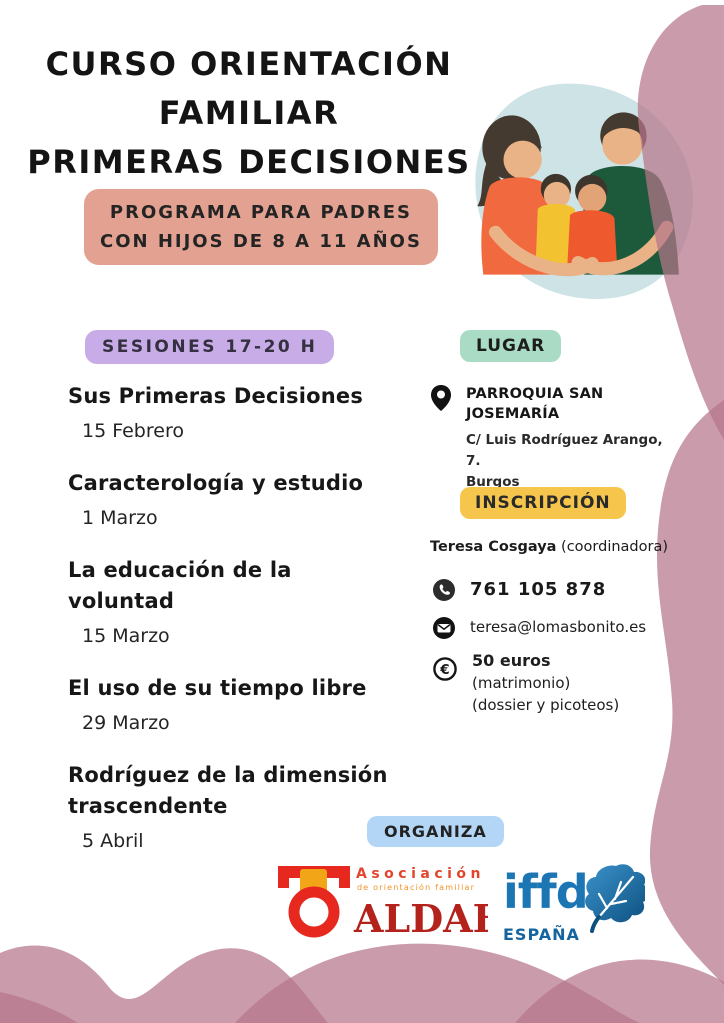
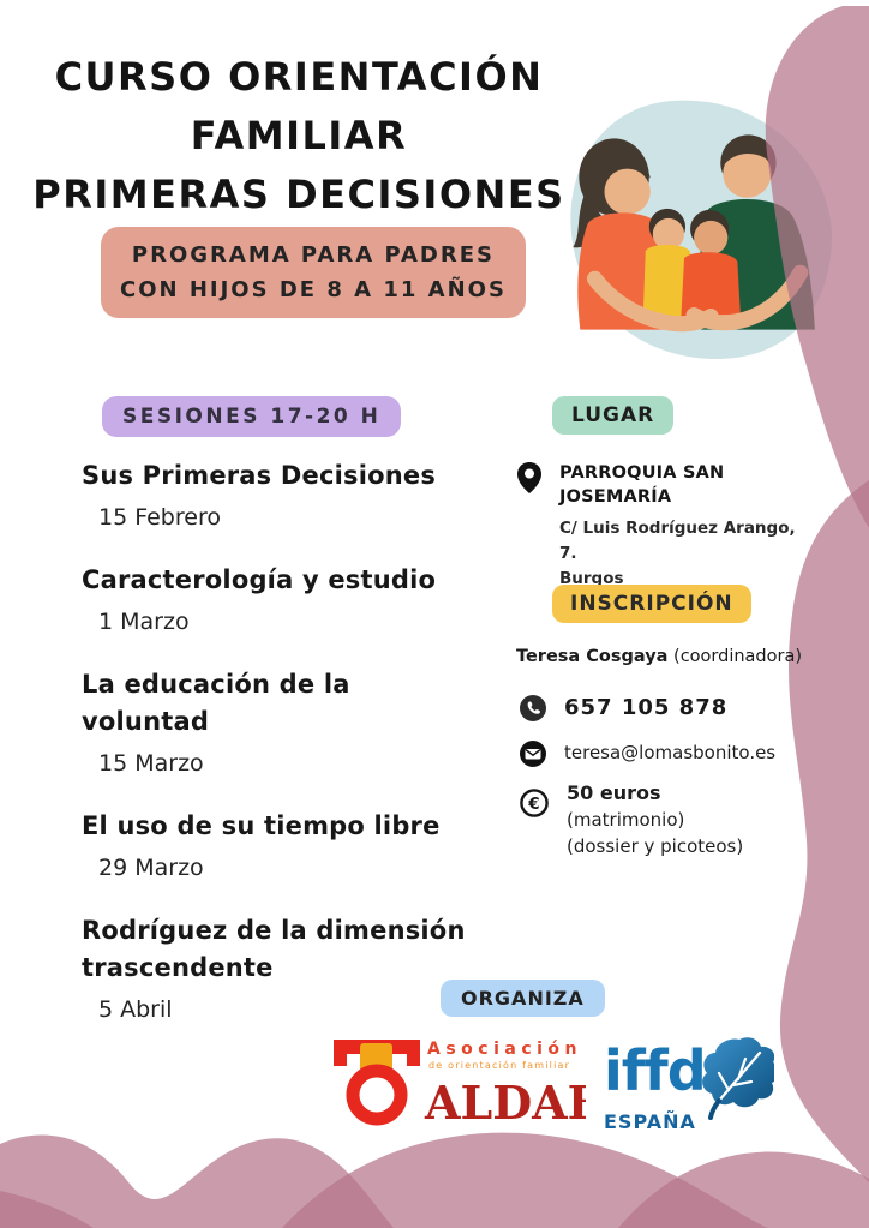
  CURSO ORIENTACIÓN
  FAMILIAR
  PRIMERAS DECISIONES
  PROGRAMA PARA PADRES
  CON HIJOS DE 8 A 11 AÑOS
  SESIONES 17-20 H
  Sus Primeras Decisiones
  15 Febrero
  Caracterología y estudio
  1 Marzo
  La educación de la voluntad
  15 Marzo
  El uso de su tiempo libre
  29 Marzo
  Rodríguez de la dimensión trascendente
  5 Abril
  LUGAR
  PARROQUIA SAN JOSEMARÍA
  C/ Luis Rodríguez Arango, 7.
  Burgos
  INSCRIPCIÓN
  Teresa Cosgaya (coordinadora)
- 761 105 878
+ 657 105 878
  teresa@lomasbonito.es
  €
  50 euros
  (matrimonio)
  (dossier y picoteos)
  ORGANIZA
  Asociación
  de orientación familiar
  iffd
  ESPAÑA
